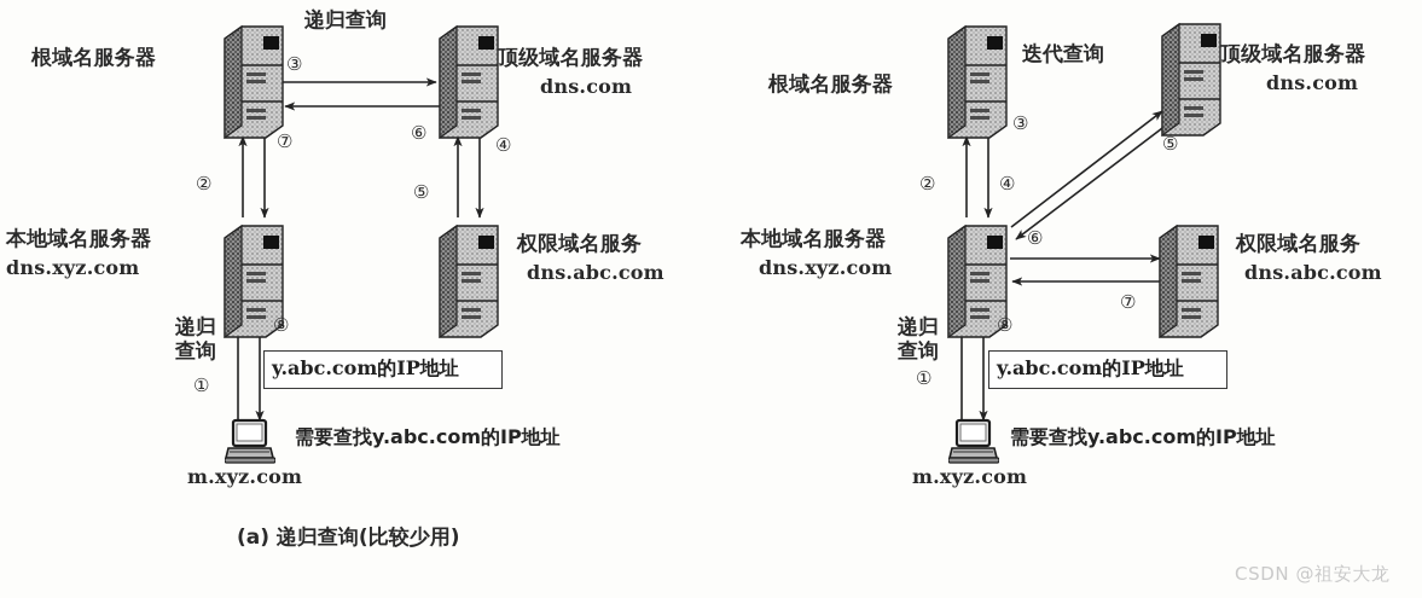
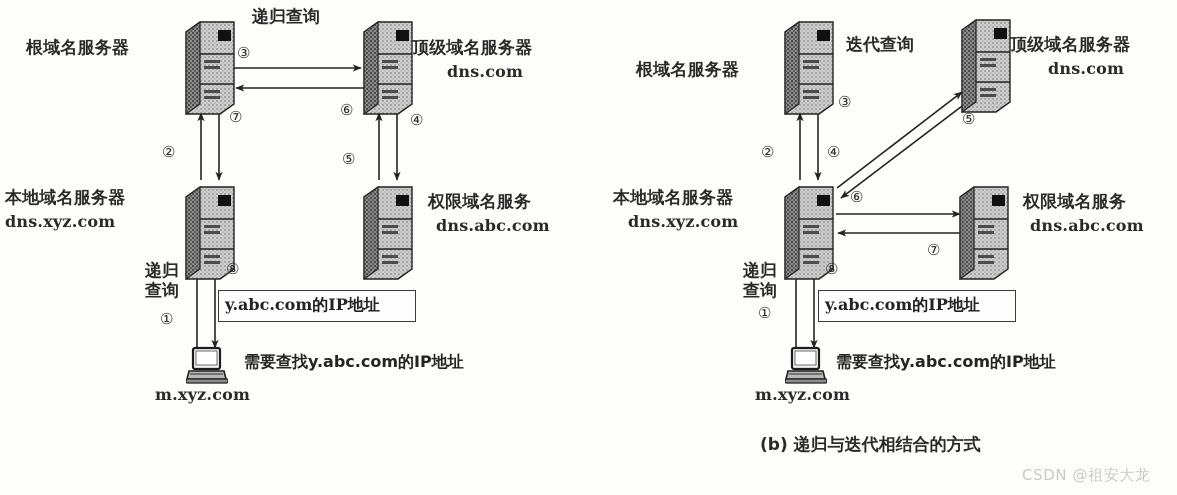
  根域名服务器
  顶级域名服务器
  dns.com
  本地域名服务器
  dns.xyz.com
  权限域名服务
  dns.abc.com
  递归查询
  递归
  查询
  y.abc.com的IP地址
  需要查找y.abc.com的IP地址
  m.xyz.com
  ①
  ②
  ③
  ④
  ⑤
  ⑥
  ⑦
  ⑧
- (a) 递归查询(比较少用)
  根域名服务器
  顶级域名服务器
  dns.com
  本地域名服务器
  dns.xyz.com
  权限域名服务
  dns.abc.com
  迭代查询
  递归
  查询
  y.abc.com的IP地址
  需要查找y.abc.com的IP地址
  m.xyz.com
  ①
  ②
  ③
  ④
  ⑤
  ⑥
  ⑦
  ⑧
+ (b) 递归与迭代相结合的方式
  CSDN @祖安大龙
